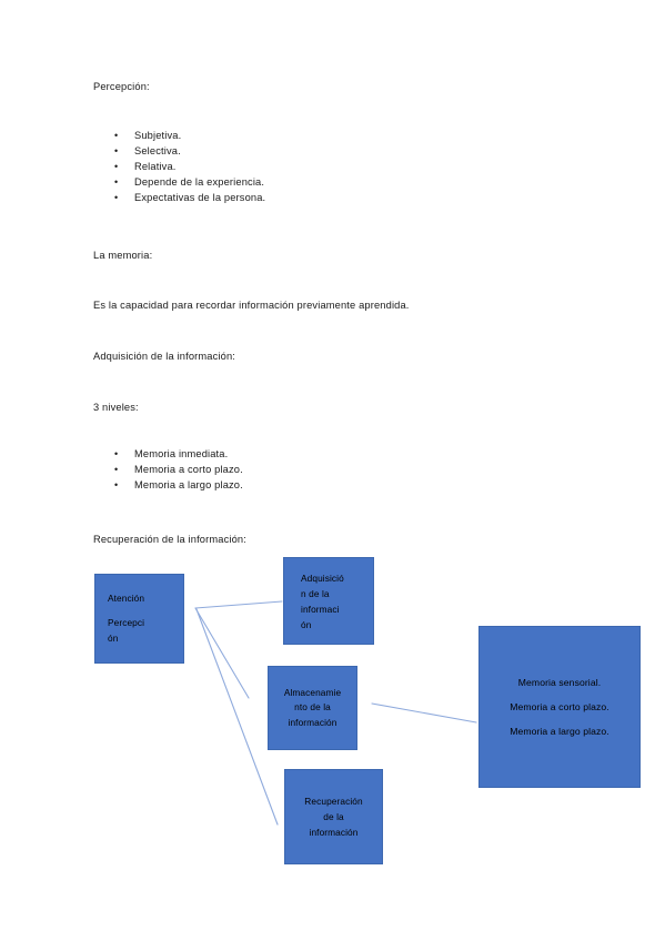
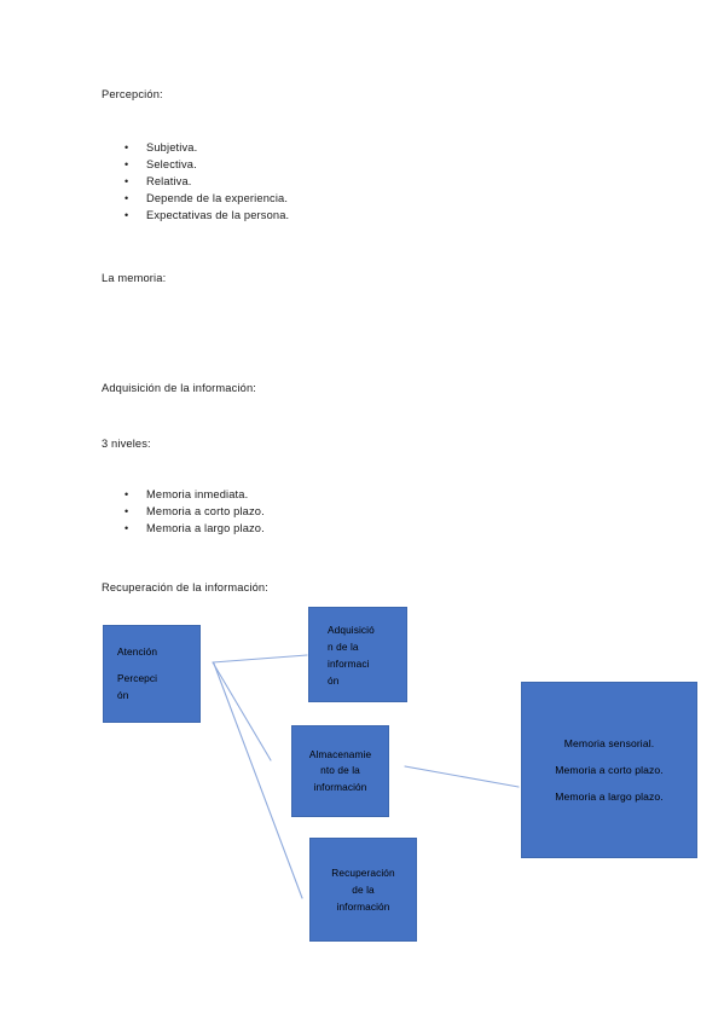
  Percepción:
  Subjetiva.
  Selectiva.
  Relativa.
  Depende de la experiencia.
  Expectativas de la persona.
  La memoria:
- Es la capacidad para recordar información previamente aprendida.
  Adquisición de la información:
  3 niveles:
  Memoria inmediata.
  Memoria a corto plazo.
  Memoria a largo plazo.
  Recuperación de la información:
  Atención
  Percepci
  ón
  Adquisició
  n de la
  informaci
  ón
  Almacenamie
  nto de la
  información
  Recuperación
  de la
  información
  Memoria sensorial.
  Memoria a corto plazo.
  Memoria a largo plazo.
